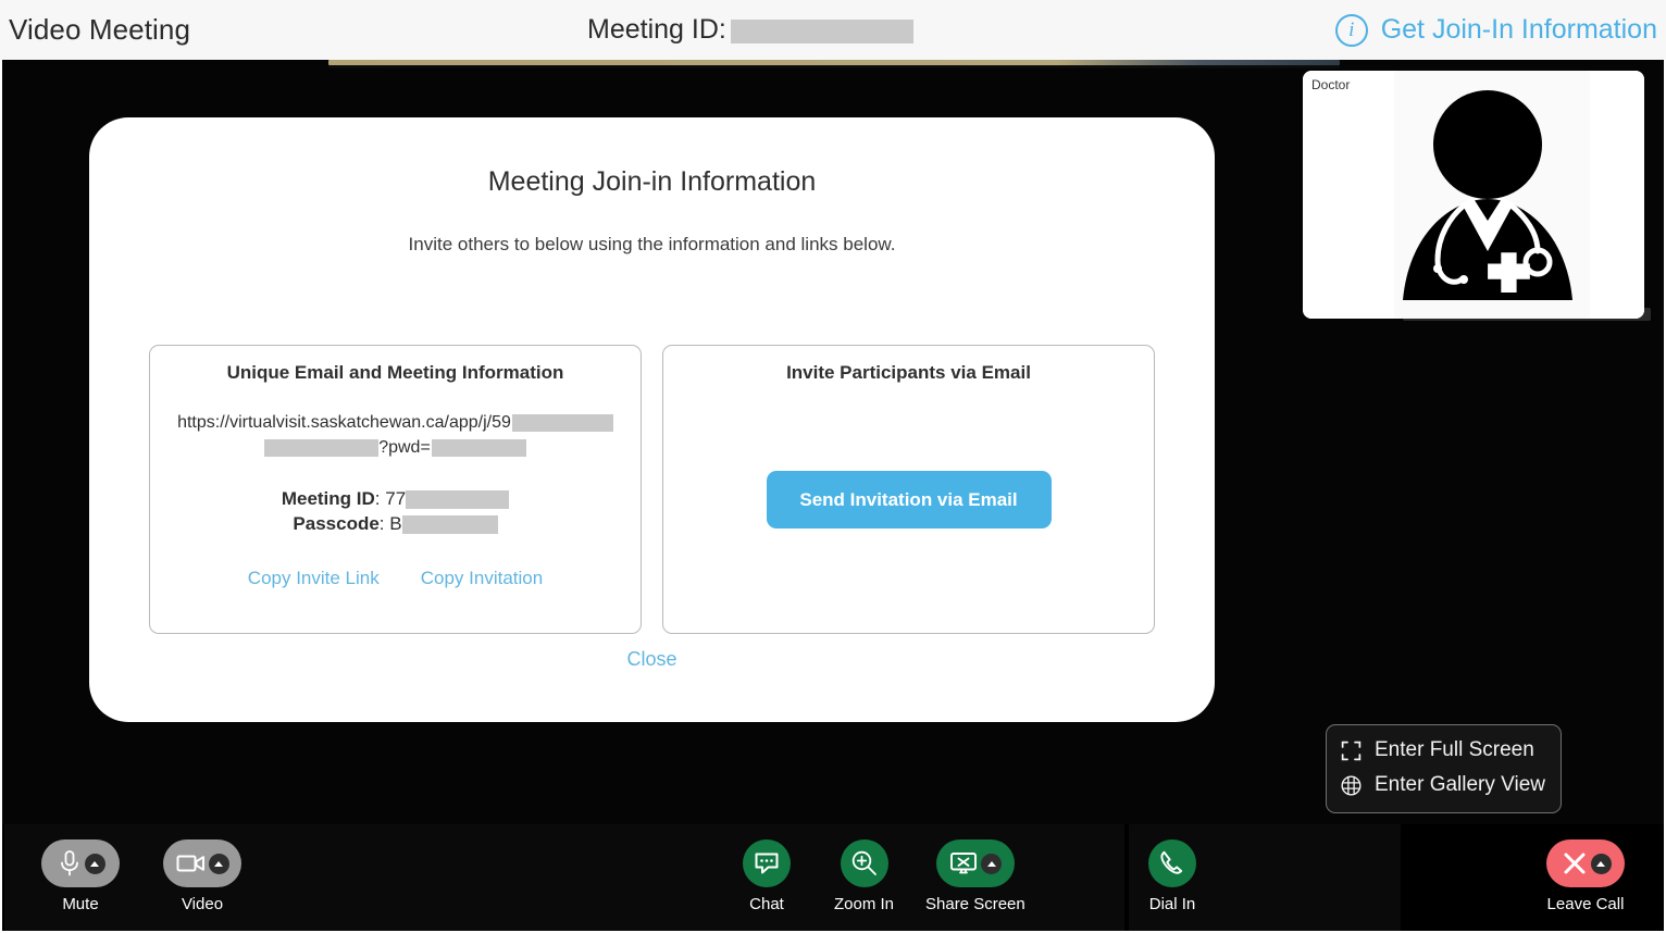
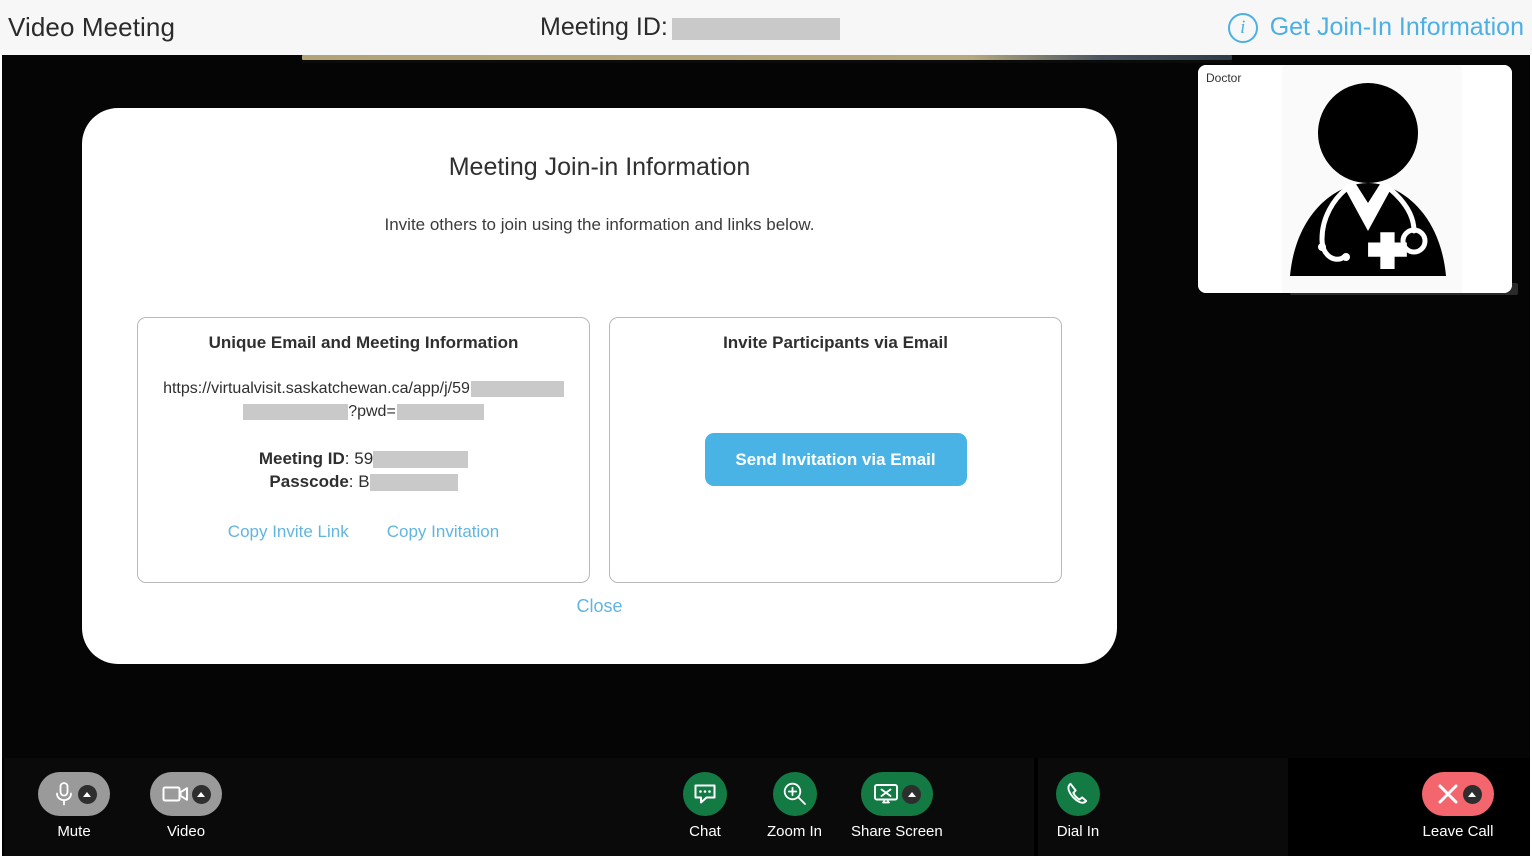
  Video Meeting
  Meeting ID:
  i
  Get Join-In Information
  Doctor
  Meeting Join-in Information
- Invite others to below using the information and links below.
+ Invite others to join using the information and links below.
  Unique Email and Meeting Information
  https://virtualvisit.saskatchewan.ca/app/j/59
  ?pwd=
- Meeting ID: 77
+ Meeting ID: 59
  Passcode: B
  Copy Invite Link
  Copy Invitation
  Invite Participants via Email
  Send Invitation via Email
  Close
- Enter Full Screen
- Enter Gallery View
  Mute
  Video
  Chat
  Zoom In
  Share Screen
  Dial In
  Leave Call
